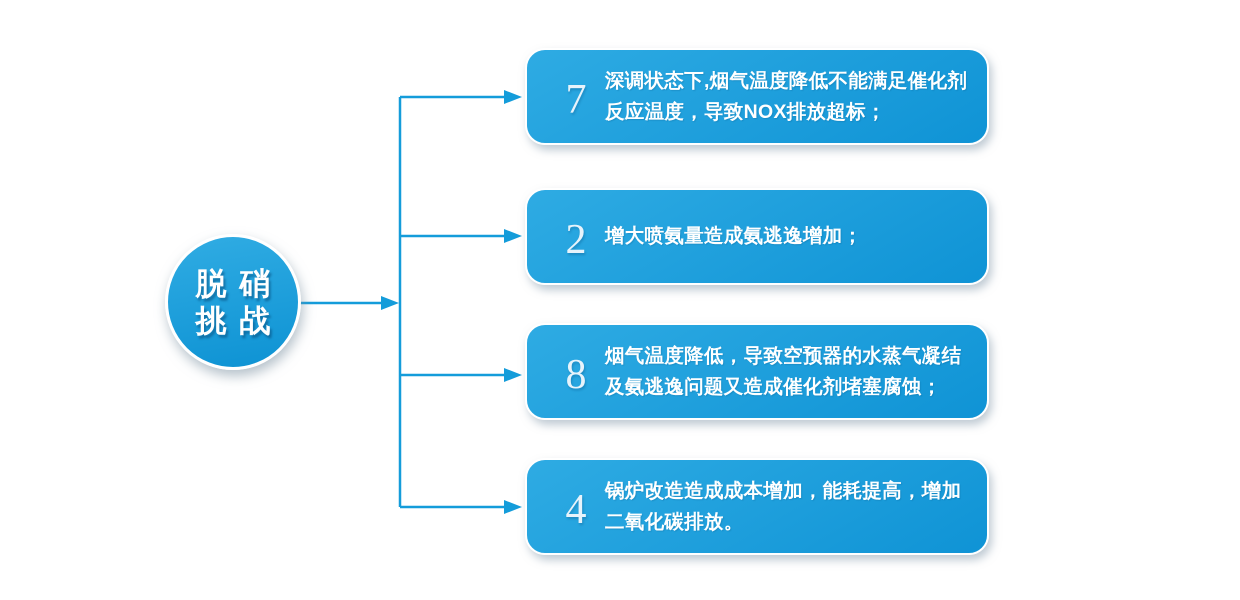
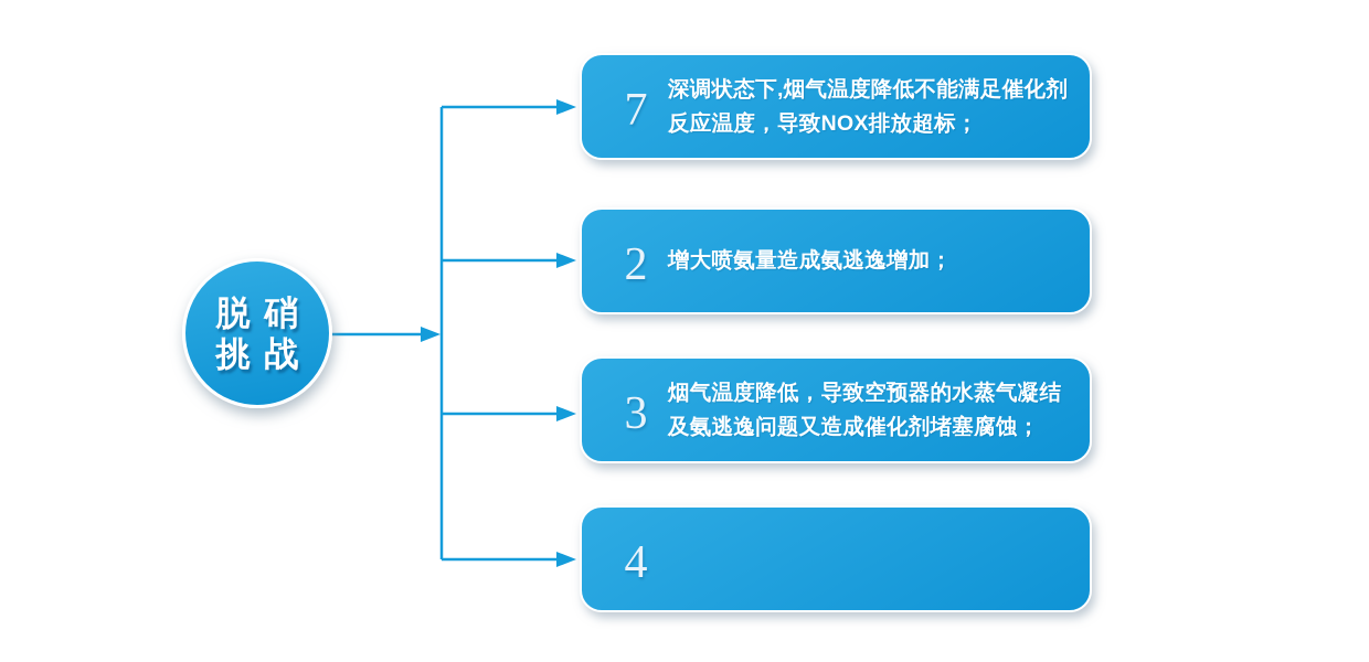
  脱硝
  挑战
  7
  深调状态下,烟气温度降低不能满足催化剂
  反应温度，导致NOX排放超标；
  2
  增大喷氨量造成氨逃逸增加；
- 8
+ 3
  烟气温度降低，导致空预器的水蒸气凝结
  及氨逃逸问题又造成催化剂堵塞腐蚀；
  4
- 锅炉改造造成成本增加，能耗提高，增加
- 二氧化碳排放。
